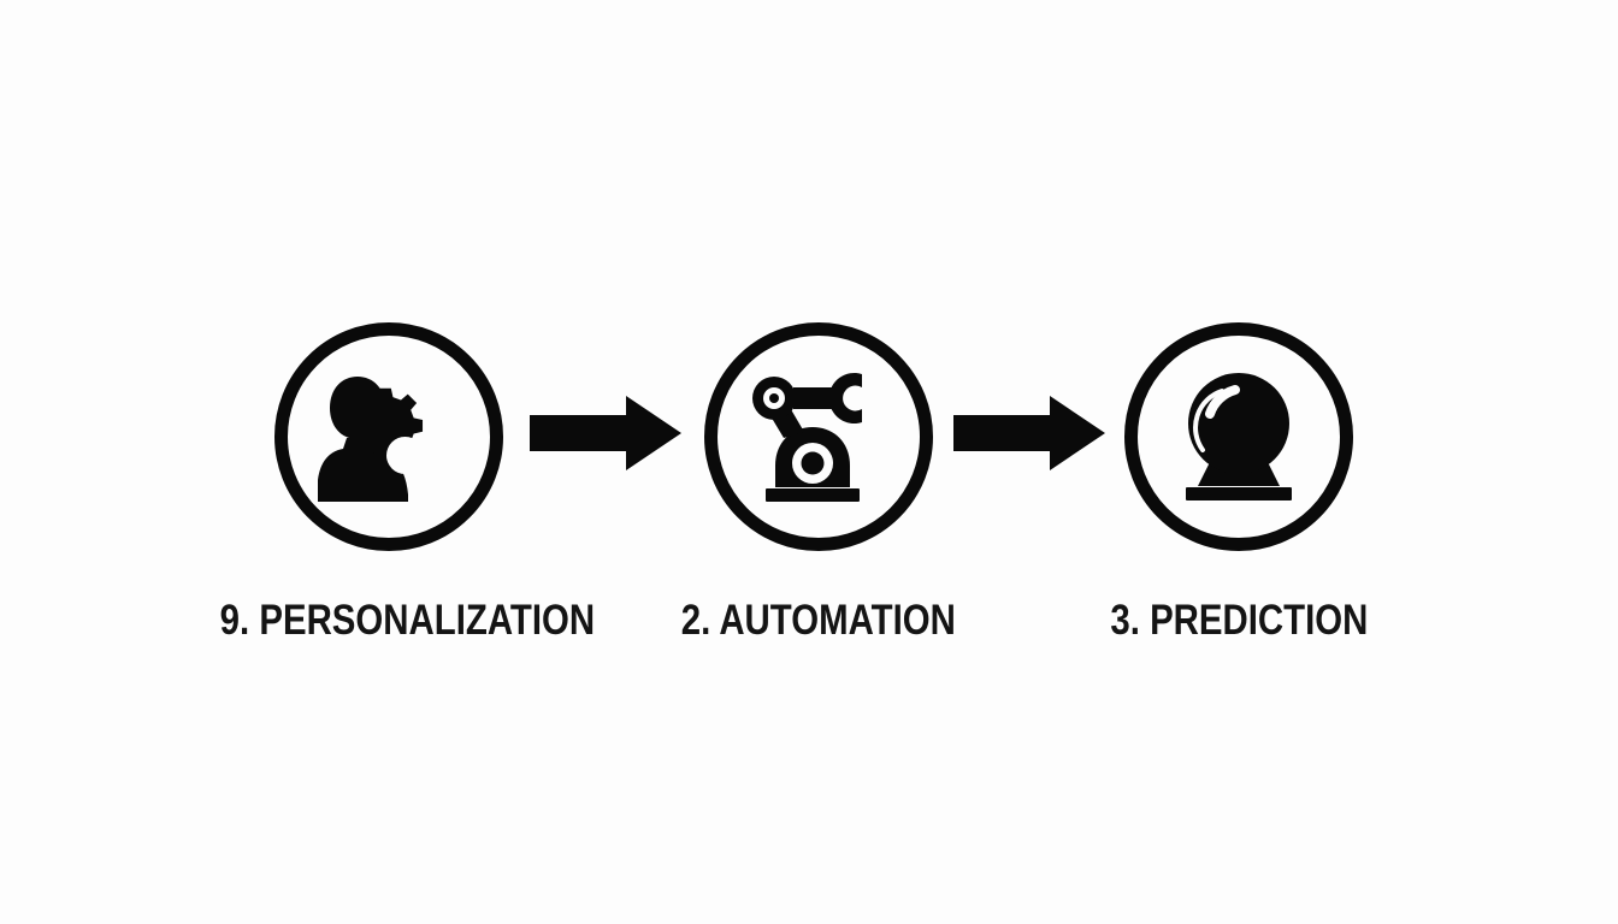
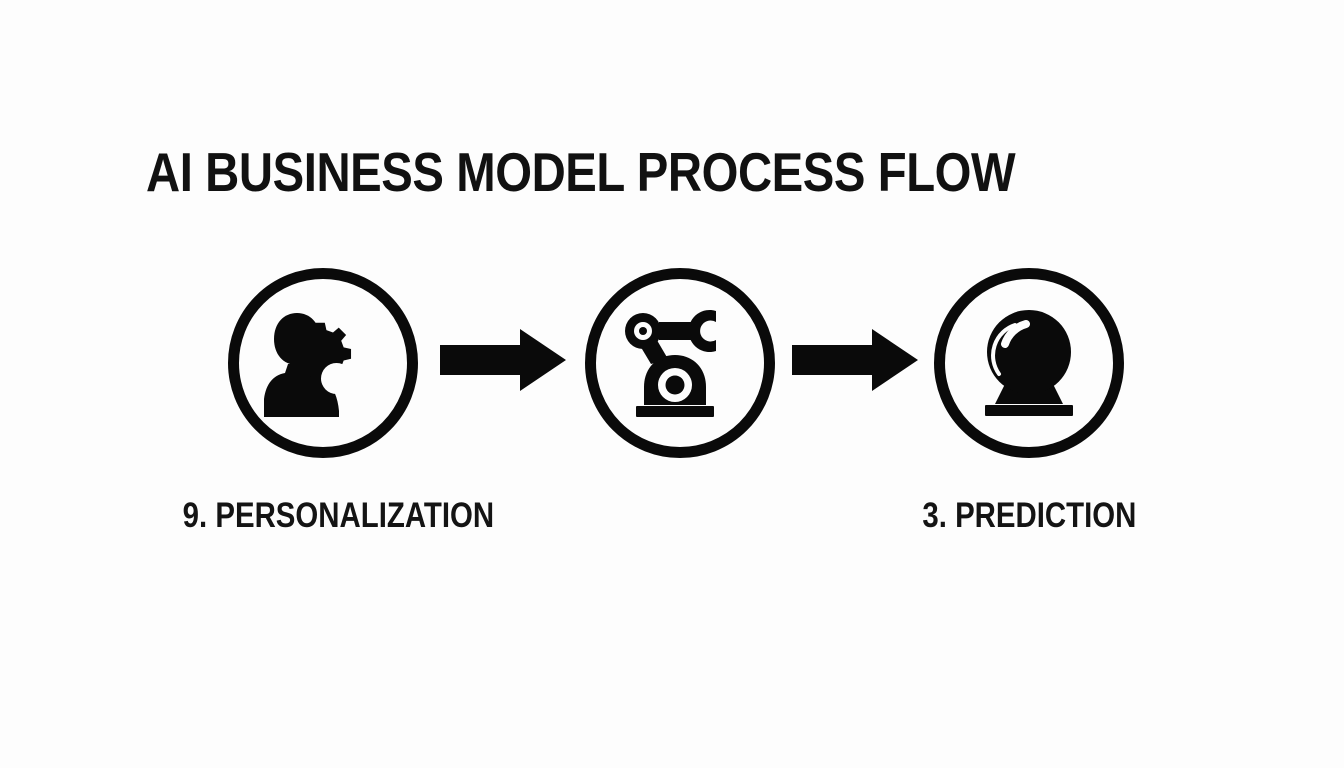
+ AI BUSINESS MODEL PROCESS FLOW
  9. PERSONALIZATION
- 2. AUTOMATION
  3. PREDICTION
